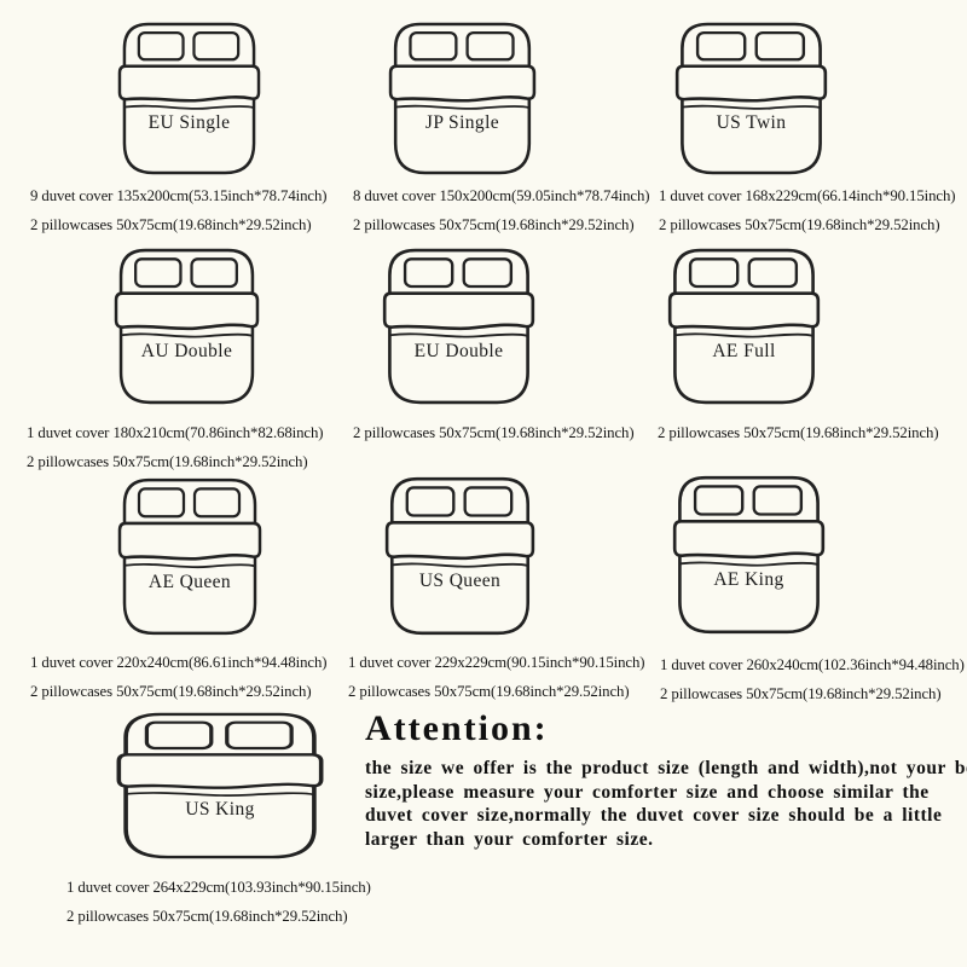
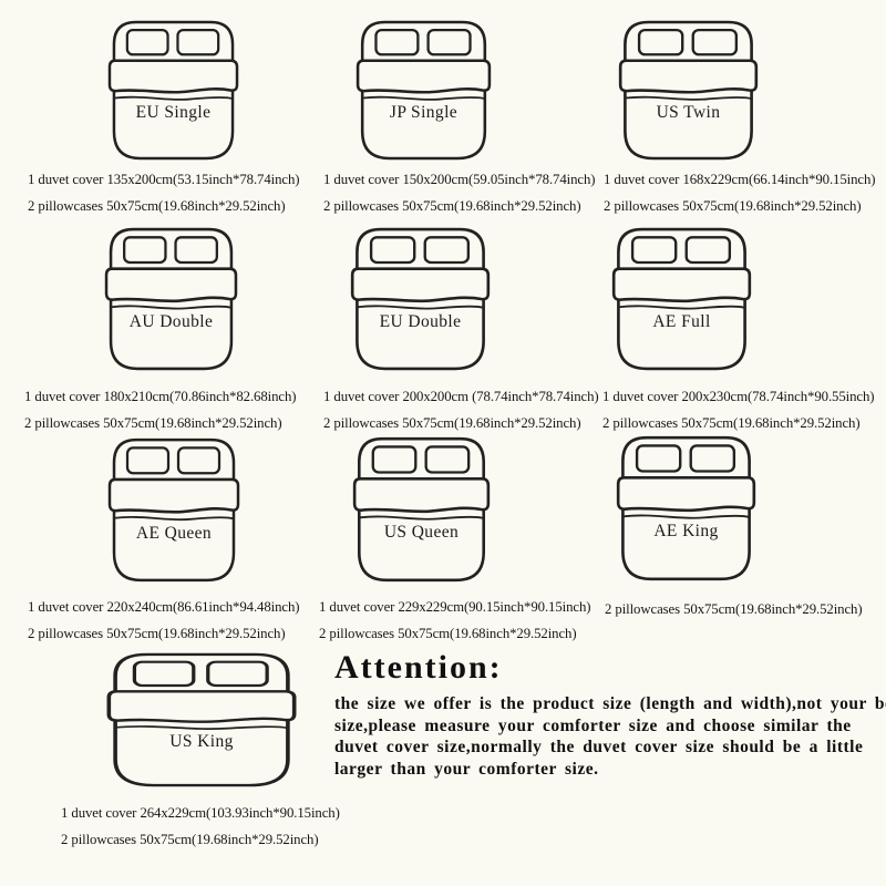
  EU Single
  JP Single
  US Twin
  AU Double
  EU Double
  AE Full
  AE Queen
  US Queen
  AE King
  US King
- 9 duvet cover 135x200cm(53.15inch*78.74inch)
+ 1 duvet cover 135x200cm(53.15inch*78.74inch)
  2 pillowcases 50x75cm(19.68inch*29.52inch)
- 8 duvet cover 150x200cm(59.05inch*78.74inch)
+ 1 duvet cover 150x200cm(59.05inch*78.74inch)
  2 pillowcases 50x75cm(19.68inch*29.52inch)
  1 duvet cover 168x229cm(66.14inch*90.15inch)
  2 pillowcases 50x75cm(19.68inch*29.52inch)
  1 duvet cover 180x210cm(70.86inch*82.68inch)
  2 pillowcases 50x75cm(19.68inch*29.52inch)
+ 1 duvet cover 200x200cm (78.74inch*78.74inch)
  2 pillowcases 50x75cm(19.68inch*29.52inch)
+ 1 duvet cover 200x230cm(78.74inch*90.55inch)
  2 pillowcases 50x75cm(19.68inch*29.52inch)
  1 duvet cover 220x240cm(86.61inch*94.48inch)
  2 pillowcases 50x75cm(19.68inch*29.52inch)
  1 duvet cover 229x229cm(90.15inch*90.15inch)
  2 pillowcases 50x75cm(19.68inch*29.52inch)
- 1 duvet cover 260x240cm(102.36inch*94.48inch)
  2 pillowcases 50x75cm(19.68inch*29.52inch)
  1 duvet cover 264x229cm(103.93inch*90.15inch)
  2 pillowcases 50x75cm(19.68inch*29.52inch)
  Attention:
  the size we offer is the product size (length and width),not your b
  size,please measure your comforter size and choose similar the
  duvet cover size,normally the duvet cover size should be a little
  larger than your comforter size.
